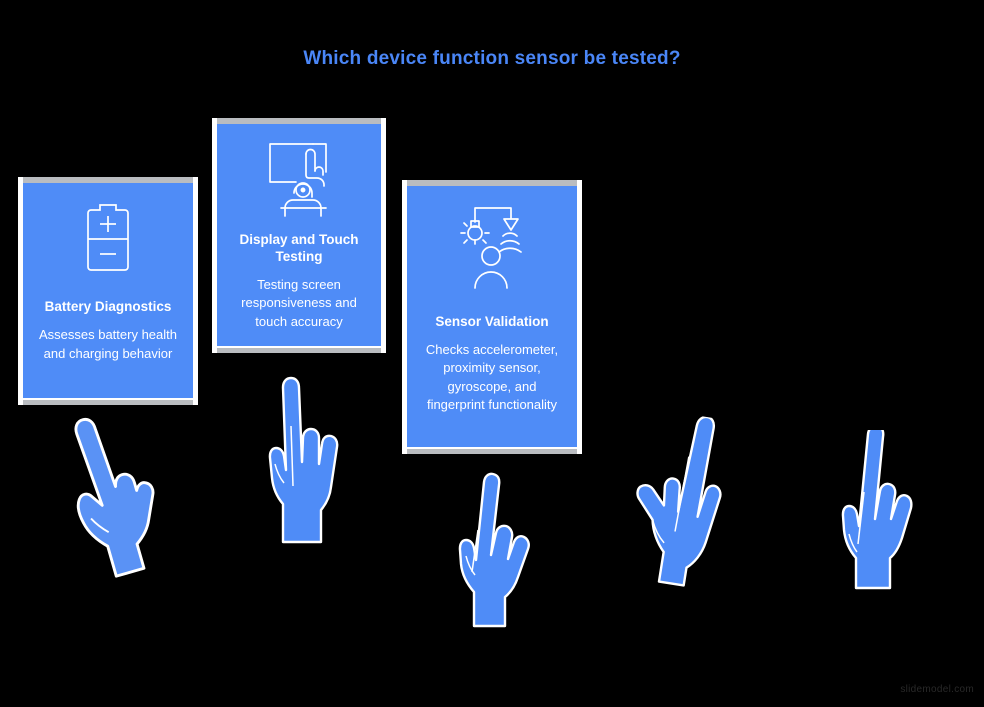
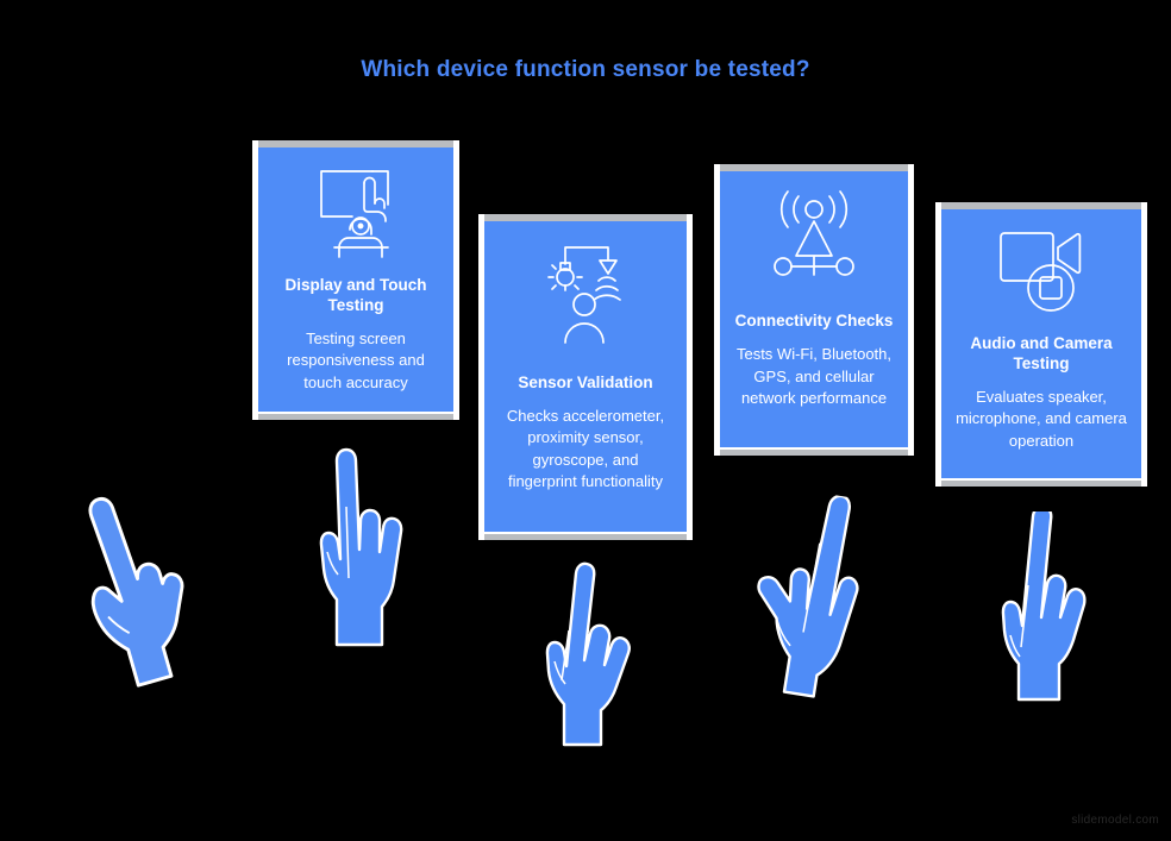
  Which device function sensor be tested?
- Battery Diagnostics
- Assesses battery health and charging behavior
  Display and Touch Testing
  Testing screen responsiveness and touch accuracy
  Sensor Validation
  Checks accelerometer, proximity sensor, gyroscope, and fingerprint functionality
+ Connectivity Checks
+ Tests Wi-Fi, Bluetooth, GPS, and cellular network performance
+ Audio and Camera Testing
+ Evaluates speaker, microphone, and camera operation
  slidemodel.com
